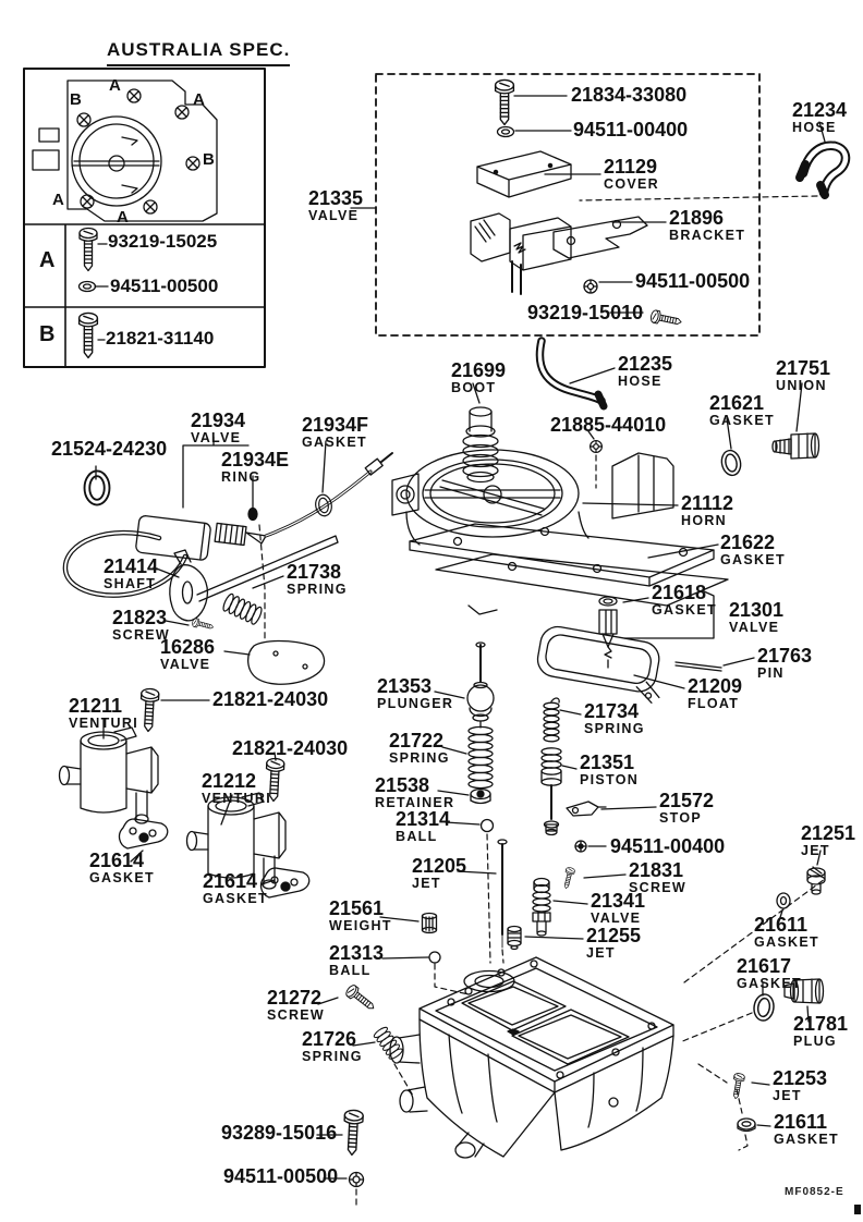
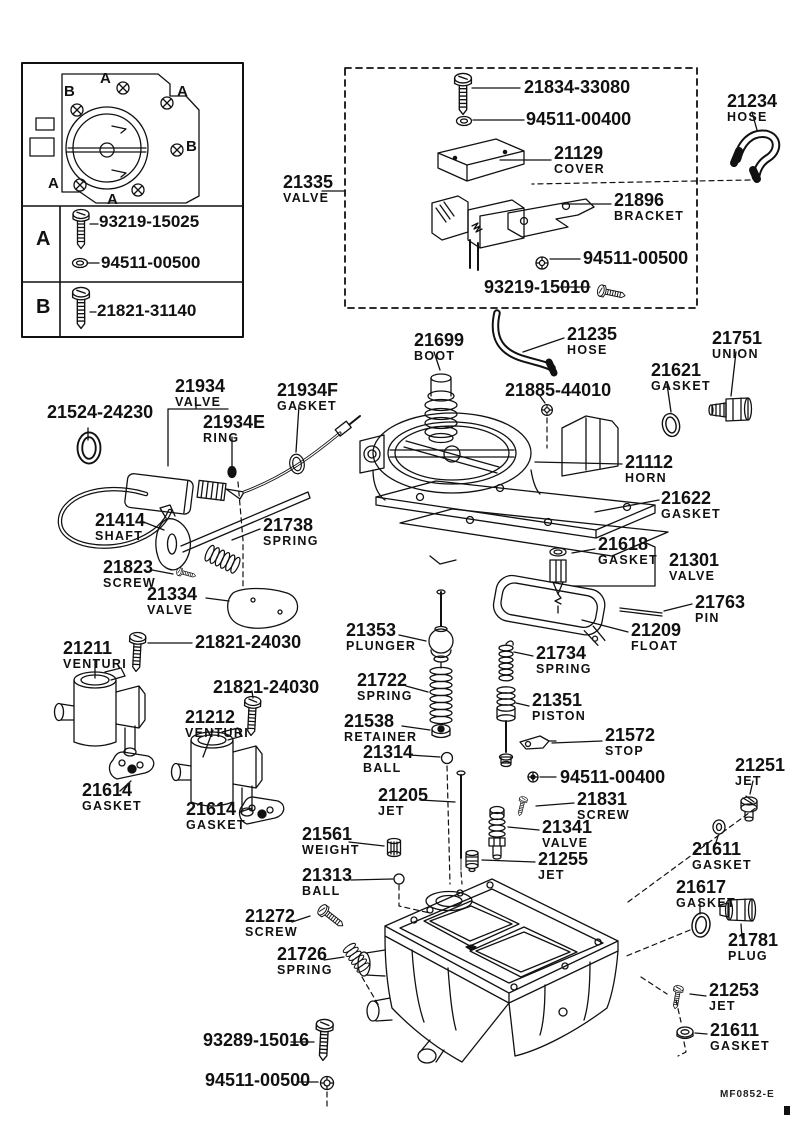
- AUSTRALIA SPEC.
  A
  B
  A
  B
  A
  A
  A
  B
  93219-15025
  94511-00500
  21821-31140
  21834-33080
  94511-00400
  21129
  COVER
  21335
  VALVE
  21896
  BRACKET
  94511-00500
  93219-15010
  21234
  HOSE
  21699
  BOOT
  21235
  HOSE
  21751
  UNION
  21621
  GASKET
  21885-44010
  21524-24230
  21934
  VALVE
  21934F
  GASKET
  21934E
  RING
  21112
  HORN
  21622
  GASKET
  21414
  SHAFT
  21738
  SPRING
  21618
  GASKET
  21301
  VALVE
  21823
  SCREW
- 16286
+ 21334
  VALVE
  21763
  PIN
  21209
  FLOAT
  21211
  VENTURI
  21821-24030
  21353
  PLUNGER
  21821-24030
  21722
  SPRING
  21734
  SPRING
  21351
  PISTON
  21212
  VENTURI
  21538
  RETAINER
  21572
  STOP
  21314
  BALL
  94511-00400
  21251
  JET
  21614
  GASKET
  21205
  JET
  21831
  SCREW
  21614
  GASKET
  21341
  VALVE
  21611
  GASKET
  21561
  WEIGHT
  21255
  JET
  21313
  BALL
  21617
  GASKET
  21272
  SCREW
  21781
  PLUG
  21726
  SPRING
  21253
  JET
  93289-15016
  21611
  GASKET
  94511-00500
  MF0852-E
